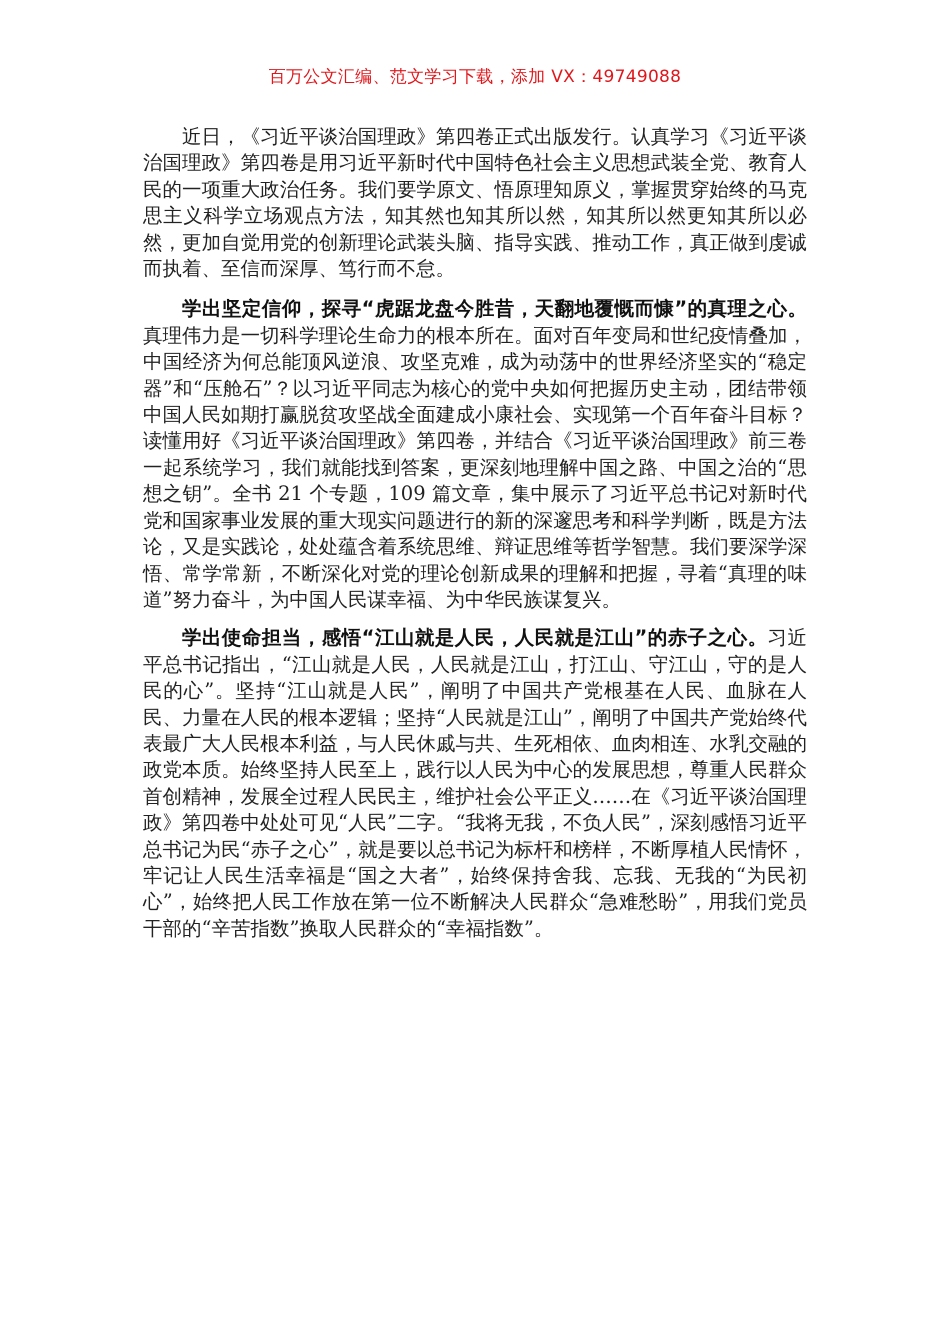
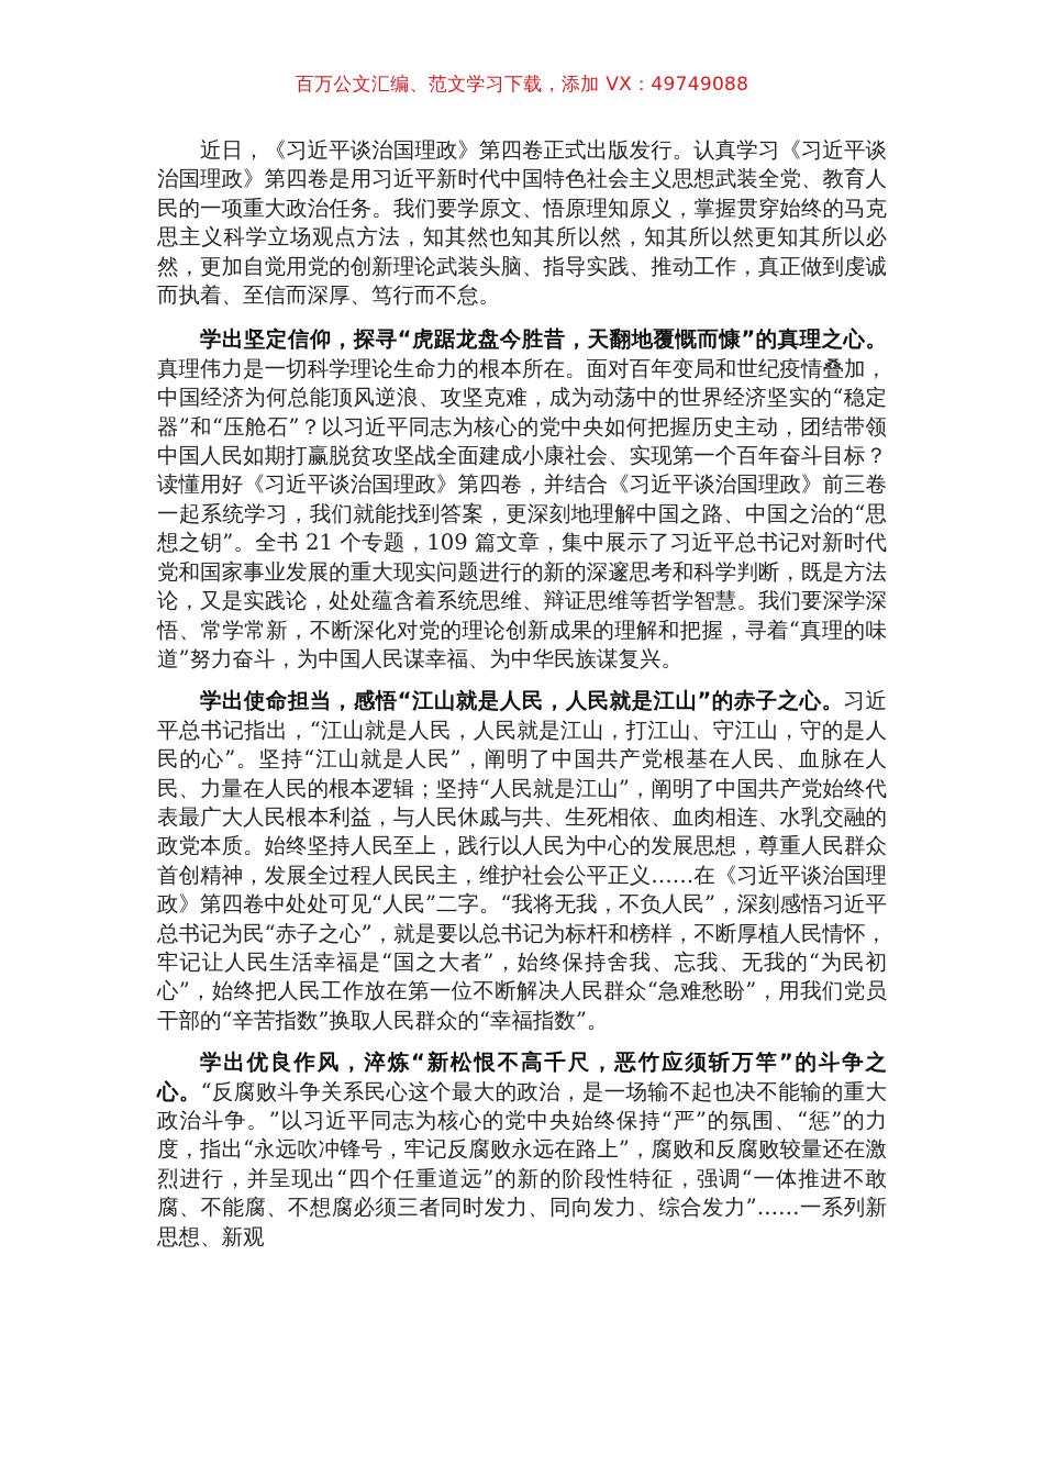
  百万公文汇编、范文学习下载，添加 VX：49749088
  近日，《习近平谈治国理政》第四卷正式出版发行。认真学习《习近平谈治国理政》第四卷是用习近平新时代中国特色社会主义思想武装全党、教育人民的一项重大政治任务。我们要学原文、悟原理知原义，掌握贯穿始终的马克思主义科学立场观点方法，知其然也知其所以然，知其所以然更知其所以必然，更加自觉用党的创新理论武装头脑、指导实践、推动工作，真正做到虔诚而执着、至信而深厚、笃行而不怠。
  学出坚定信仰，探寻“虎踞龙盘今胜昔，天翻地覆慨而慷”的真理之心。真理伟力是一切科学理论生命力的根本所在。面对百年变局和世纪疫情叠加，中国经济为何总能顶风逆浪、攻坚克难，成为动荡中的世界经济坚实的“稳定器”和“压舱石”？以习近平同志为核心的党中央如何把握历史主动，团结带领中国人民如期打赢脱贫攻坚战全面建成小康社会、实现第一个百年奋斗目标？读懂用好《习近平谈治国理政》第四卷，并结合《习近平谈治国理政》前三卷一起系统学习，我们就能找到答案，更深刻地理解中国之路、中国之治的“思想之钥”。全书 21 个专题，109 篇文章，集中展示了习近平总书记对新时代党和国家事业发展的重大现实问题进行的新的深邃思考和科学判断，既是方法论，又是实践论，处处蕴含着系统思维、辩证思维等哲学智慧。我们要深学深悟、常学常新，不断深化对党的理论创新成果的理解和把握，寻着“真理的味道”努力奋斗，为中国人民谋幸福、为中华民族谋复兴。
  学出使命担当，感悟“江山就是人民，人民就是江山”的赤子之心。习近平总书记指出，“江山就是人民，人民就是江山，打江山、守江山，守的是人民的心”。坚持“江山就是人民”，阐明了中国共产党根基在人民、血脉在人民、力量在人民的根本逻辑；坚持“人民就是江山”，阐明了中国共产党始终代表最广大人民根本利益，与人民休戚与共、生死相依、血肉相连、水乳交融的政党本质。始终坚持人民至上，践行以人民为中心的发展思想，尊重人民群众首创精神，发展全过程人民民主，维护社会公平正义……在《习近平谈治国理政》第四卷中处处可见“人民”二字。“我将无我，不负人民”，深刻感悟习近平总书记为民“赤子之心”，就是要以总书记为标杆和榜样，不断厚植人民情怀，牢记让人民生活幸福是“国之大者”，始终保持舍我、忘我、无我的“为民初心”，始终把人民工作放在第一位不断解决人民群众“急难愁盼”，用我们党员干部的“辛苦指数”换取人民群众的“幸福指数”。
+ 学出优良作风，淬炼“新松恨不高千尺，恶竹应须斩万竿”的斗争之心。“反腐败斗争关系民心这个最大的政治，是一场输不起也决不能输的重大政治斗争。”以习近平同志为核心的党中央始终保持“严”的氛围、“惩”的力度，指出“永远吹冲锋号，牢记反腐败永远在路上”，腐败和反腐败较量还在激烈进行，并呈现出“四个任重道远”的新的阶段性特征，强调“一体推进不敢腐、不能腐、不想腐必须三者同时发力、同向发力、综合发力”……一系列新思想、新观
